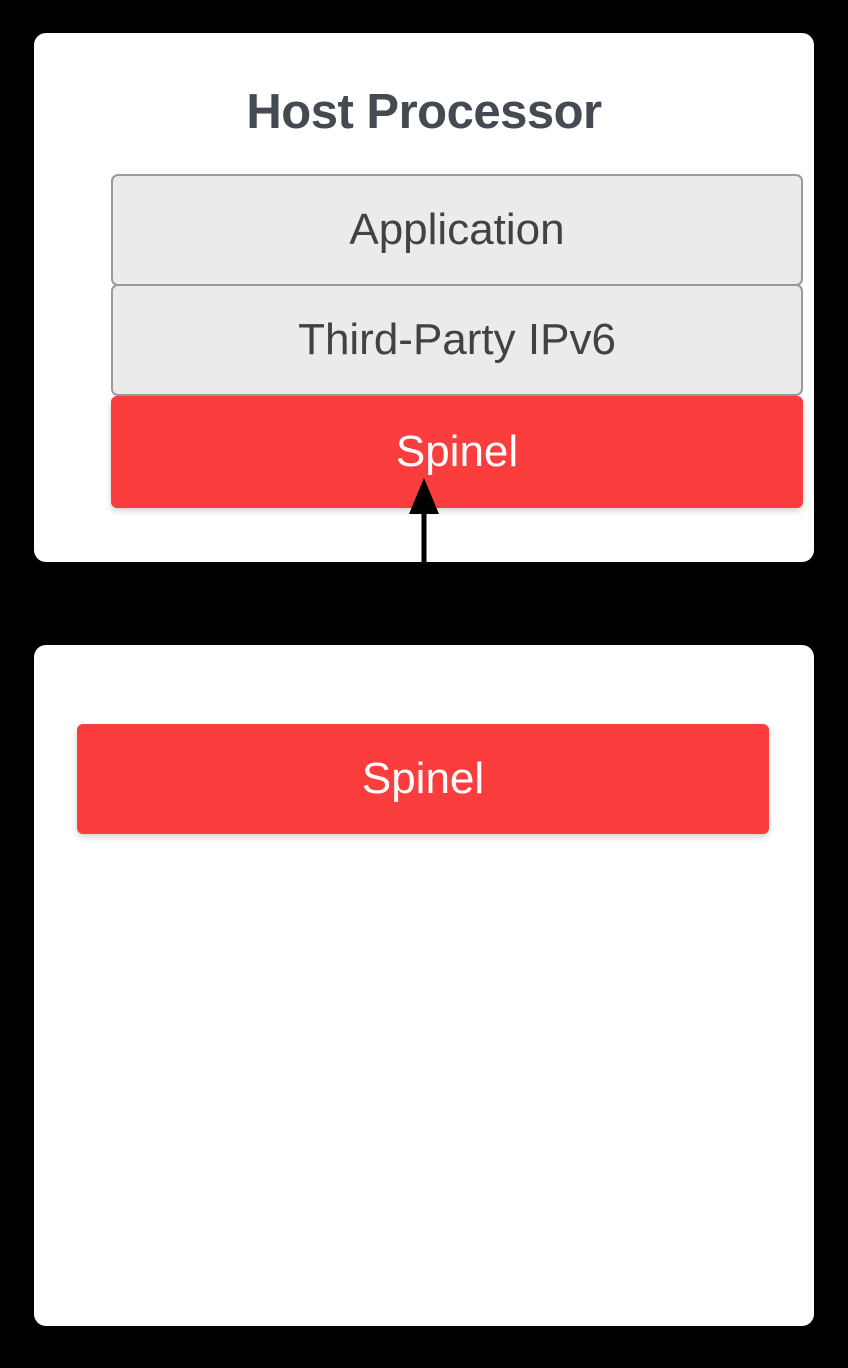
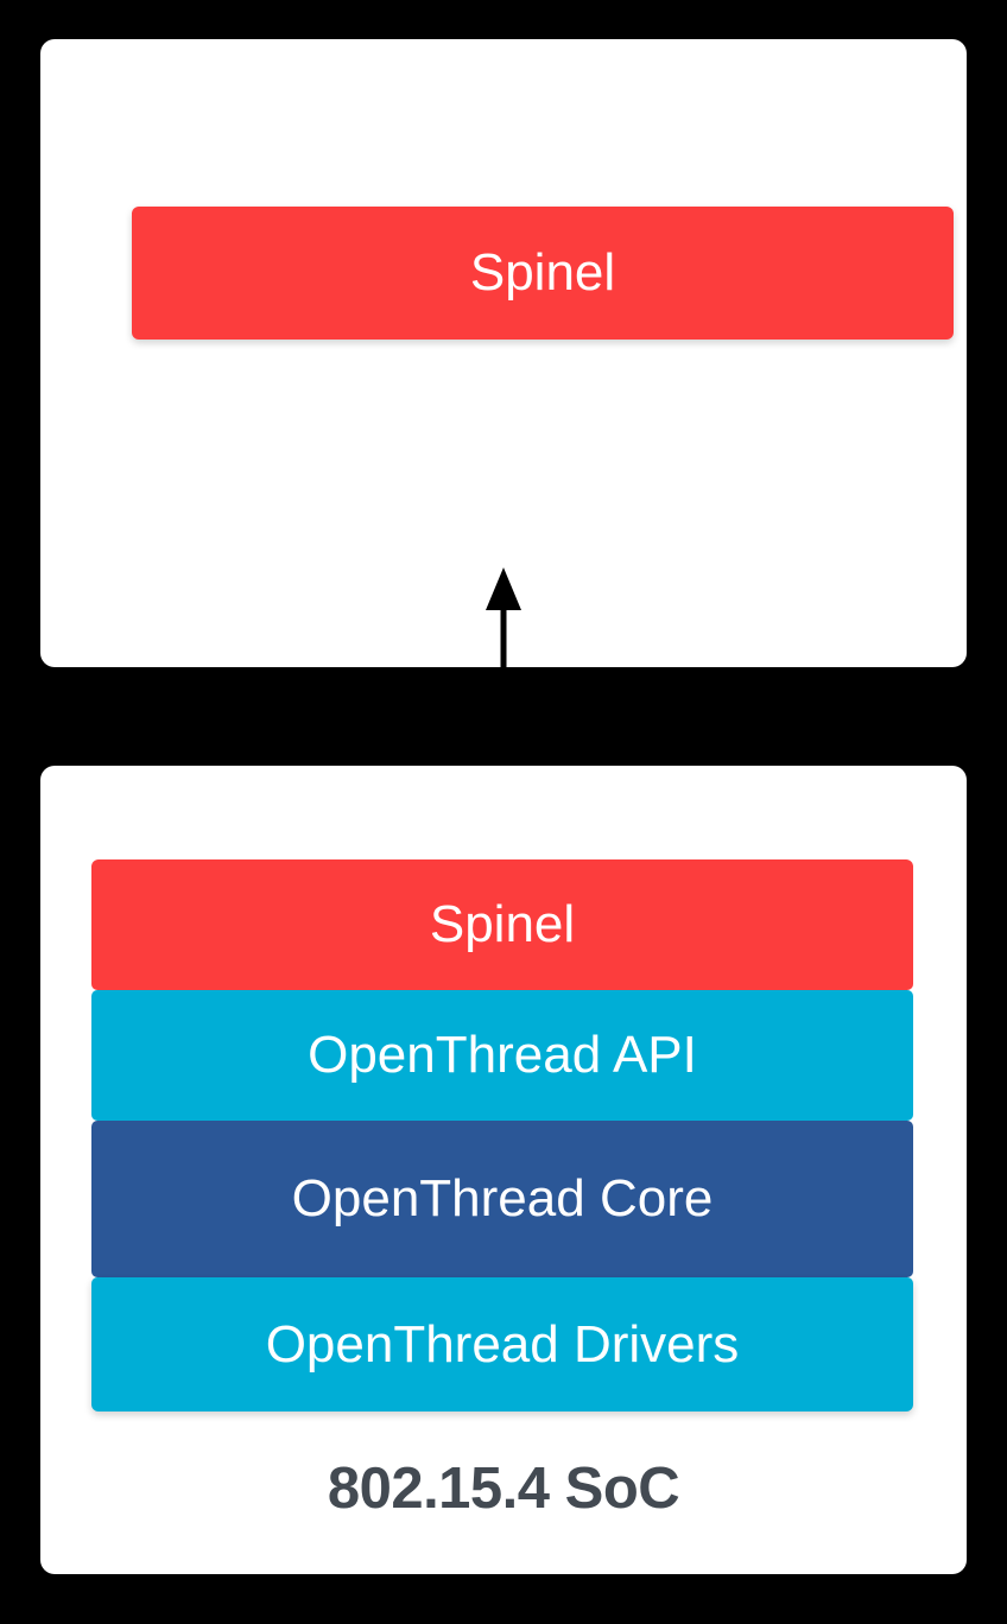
- Host Processor
- Application
- Third-Party IPv6
  Spinel
  Spinel
+ OpenThread API
+ OpenThread Core
+ OpenThread Drivers
+ 802.15.4 SoC
